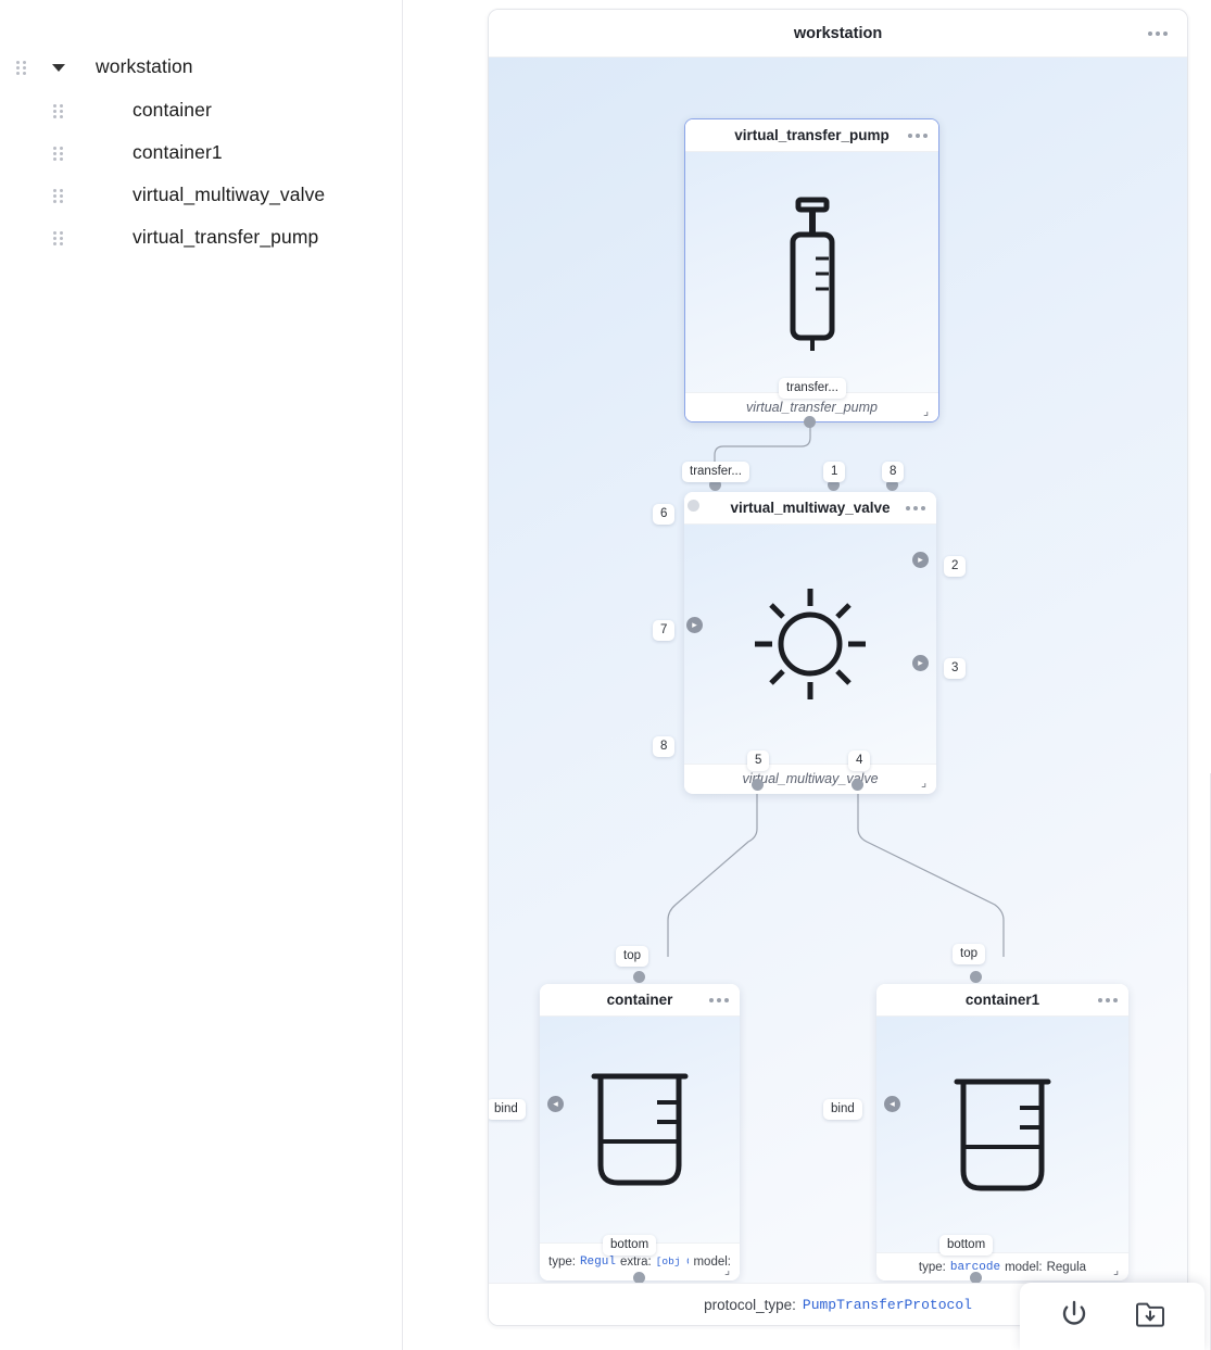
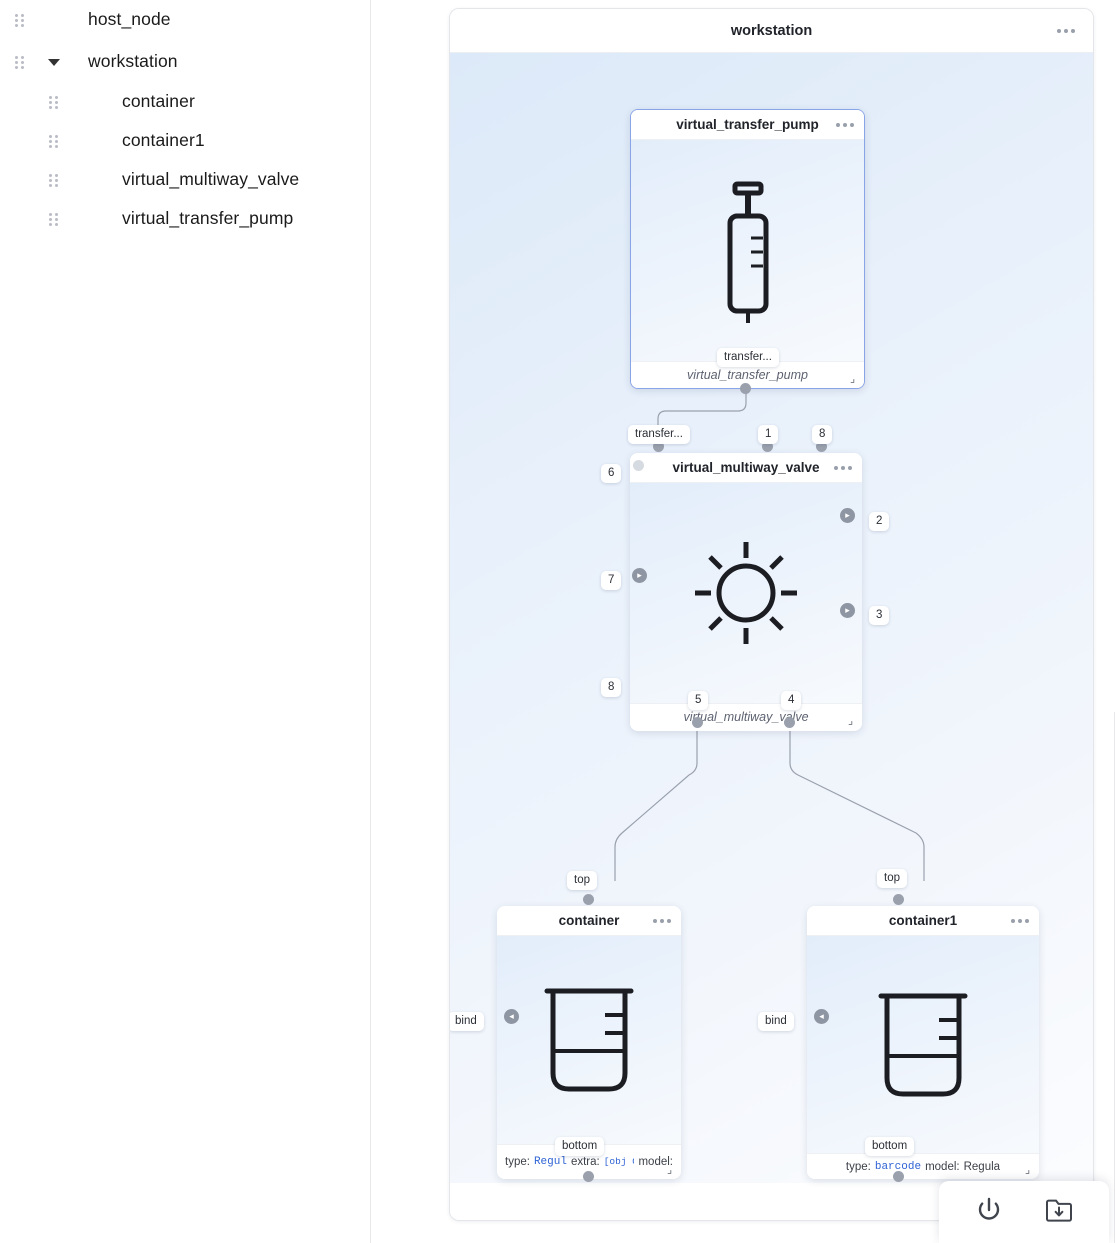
+ host_node
  workstation
  container
  container1
  virtual_multiway_valve
  virtual_transfer_pump
  workstation
  virtual_transfer_pump
  virtual_transfer_pump
  ⌟
  transfer...
  virtual_multiway_valve
  viual_multiway_vlve
  ⌟
  transfer...
  1
  8
  6
  ▸
  7
  8
  ▸
  2
  ▸
  3
  5
  4
  container
  type:
  Regul
  extra:
  model:
  ⌟
  top
  bottom
  ◂
  bind
  container1
  type:
  barcode
  model:
  Regula
  ⌟
  top
  bottom
  ◂
  bind
- protocol_type:
- PumpTransferProtocol
